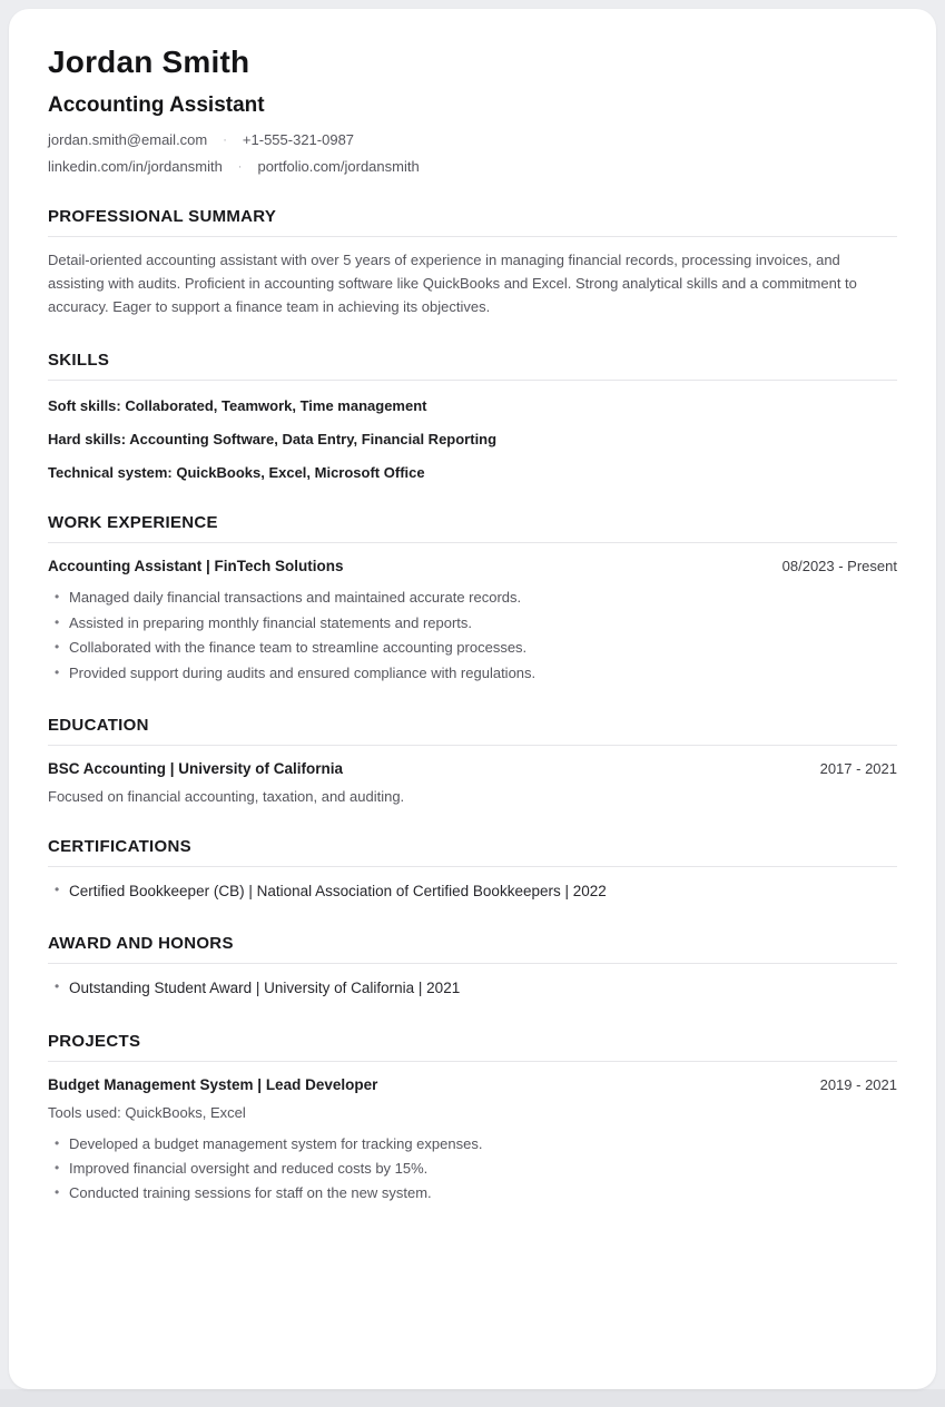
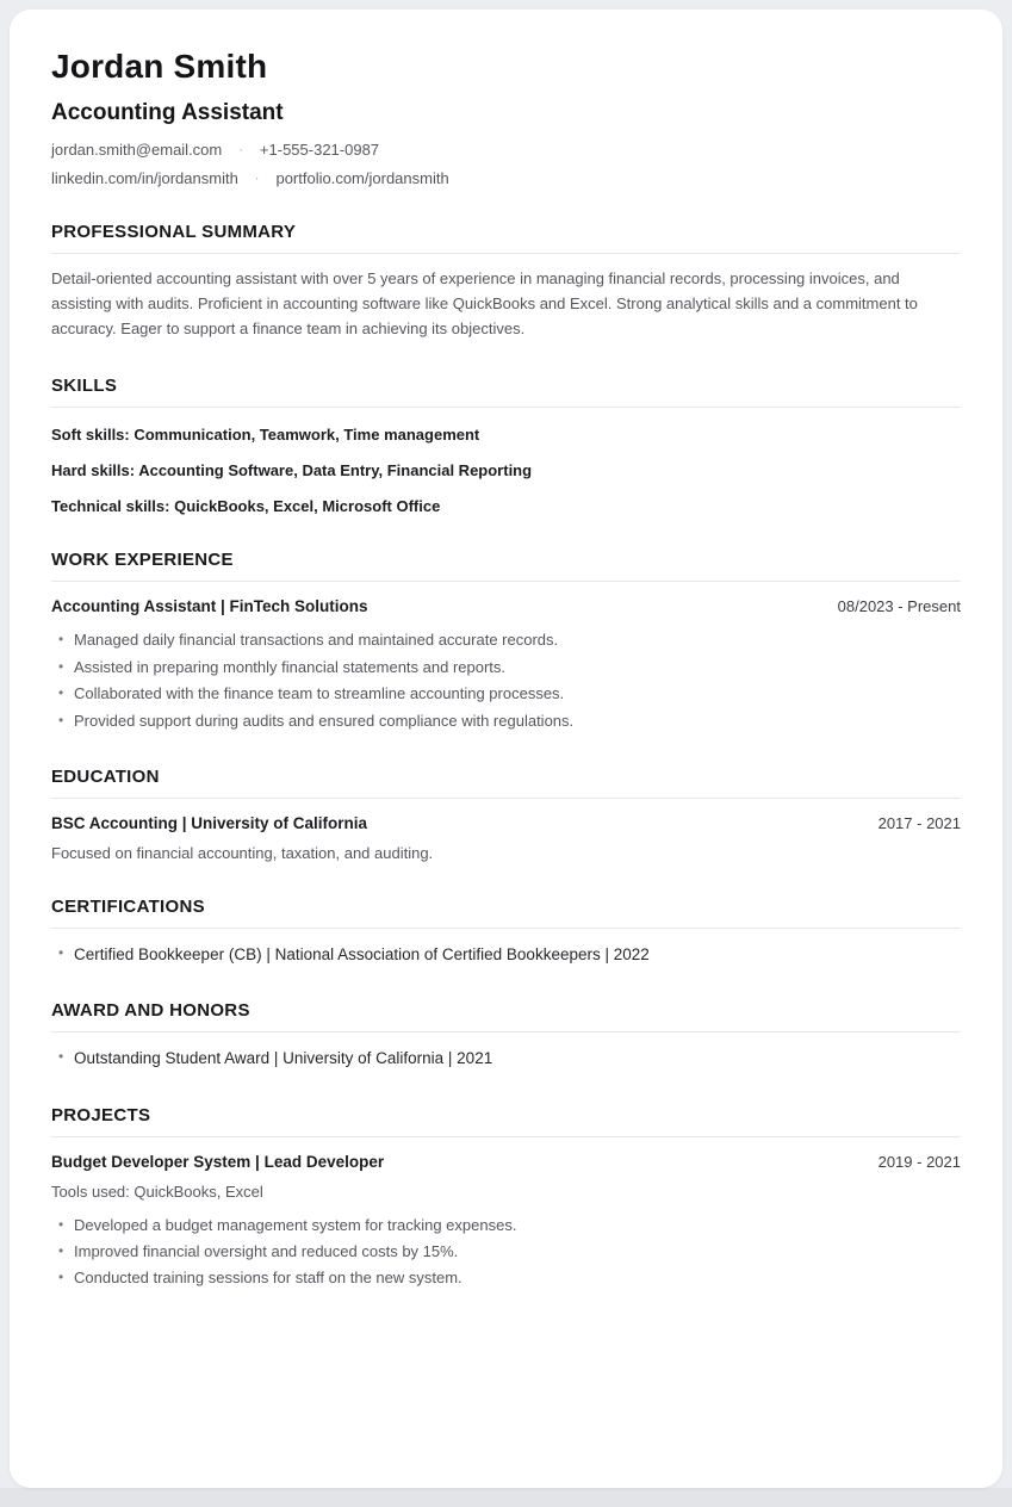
  Jordan Smith
  Accounting Assistant
  jordan.smith@email.com
  ·
  +1-555-321-0987
  linkedin.com/in/jordansmith
  ·
  portfolio.com/jordansmith
  PROFESSIONAL SUMMARY
  Detail-oriented accounting assistant with over 5 years of experience in managing financial records, processing invoices, and assisting with audits. Proficient in accounting software like QuickBooks and Excel. Strong analytical skills and a commitment to accuracy. Eager to support a finance team in achieving its objectives.
  SKILLS
- Soft skills: Collaborated, Teamwork, Time management
+ Soft skills: Communication, Teamwork, Time management
  Hard skills: Accounting Software, Data Entry, Financial Reporting
- Technical system: QuickBooks, Excel, Microsoft Office
+ Technical skills: QuickBooks, Excel, Microsoft Office
  WORK EXPERIENCE
  Accounting Assistant | FinTech Solutions
  08/2023 - Present
  Managed daily financial transactions and maintained accurate records.
  Assisted in preparing monthly financial statements and reports.
  Collaborated with the finance team to streamline accounting processes.
  Provided support during audits and ensured compliance with regulations.
  EDUCATION
  BSC Accounting | University of California
  2017 - 2021
  Focused on financial accounting, taxation, and auditing.
  CERTIFICATIONS
  Certified Bookkeeper (CB) | National Association of Certified Bookkeepers | 2022
  AWARD AND HONORS
  Outstanding Student Award | University of California | 2021
  PROJECTS
- Budget Management System | Lead Developer
+ Budget Developer System | Lead Developer
  2019 - 2021
  Tools used: QuickBooks, Excel
  Developed a budget management system for tracking expenses.
  Improved financial oversight and reduced costs by 15%.
  Conducted training sessions for staff on the new system.
